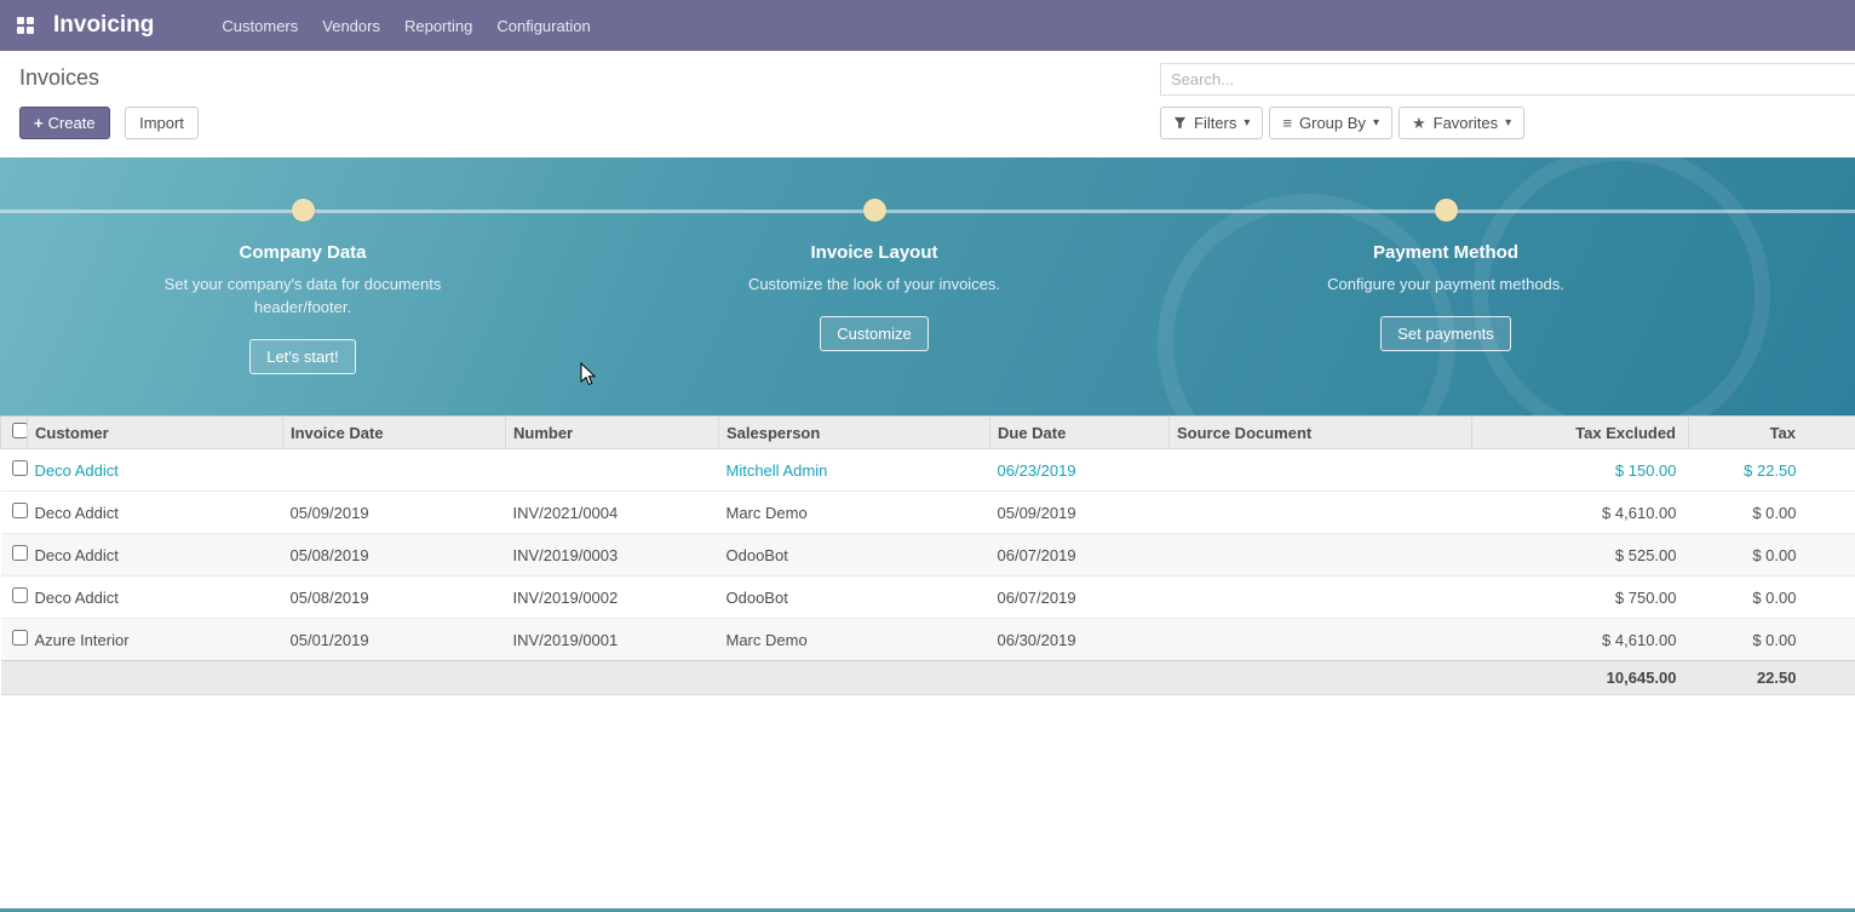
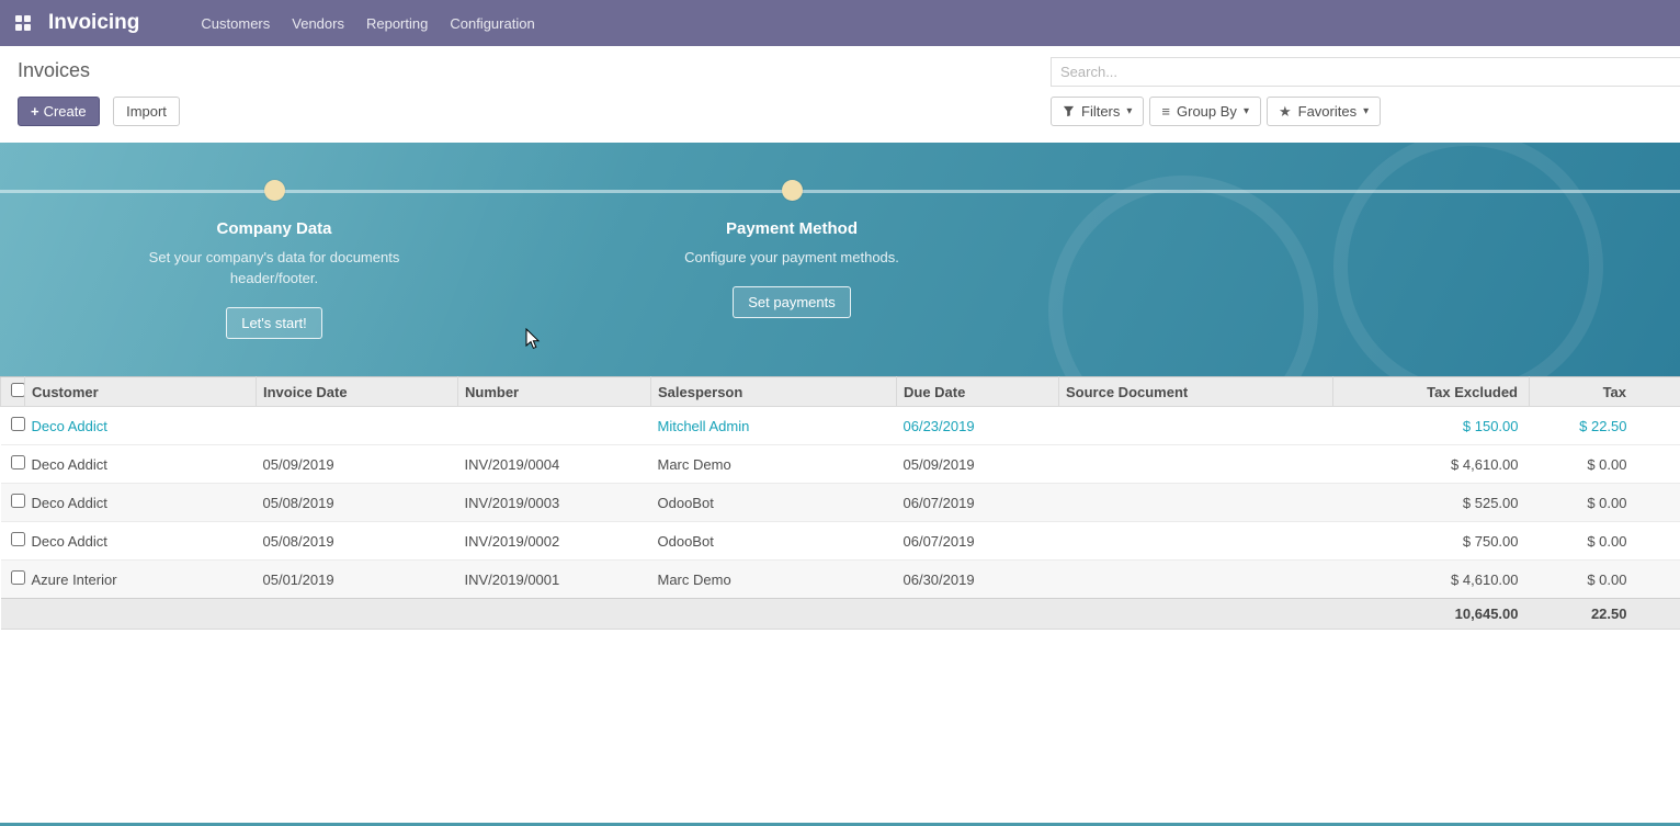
  Invoicing
  Customers
  Vendors
  Reporting
  Configuration
  Invoices
  + Create Import
  Search...
  Filters
  ▾
  ≡
  Group By
  ▾
  ★
  Favorites
  ▾
  Company Data
  Set your company's data for documents header/footer.
  Let's start!
- Invoice Layout
- Customize the look of your invoices.
- Customize
  Payment Method
  Configure your payment methods.
  Set payments
  	Customer	Invoice Date	Number	Salesperson	Due Date	Source Document	Tax Excluded	Tax
  	Deco Addict			Mitchell Admin	06/23/2019		$ 150.00	$ 22.50
- 	Deco Addict	05/09/2019	INV/2021/0004	Marc Demo	05/09/2019		$ 4,610.00	$ 0.00
+ 	Deco Addict	05/09/2019	INV/2019/0004	Marc Demo	05/09/2019		$ 4,610.00	$ 0.00
  	Deco Addict	05/08/2019	INV/2019/0003	OdooBot	06/07/2019		$ 525.00	$ 0.00
  	Deco Addict	05/08/2019	INV/2019/0002	OdooBot	06/07/2019		$ 750.00	$ 0.00
  	Azure Interior	05/01/2019	INV/2019/0001	Marc Demo	06/30/2019		$ 4,610.00	$ 0.00
  	10,645.00	22.50
